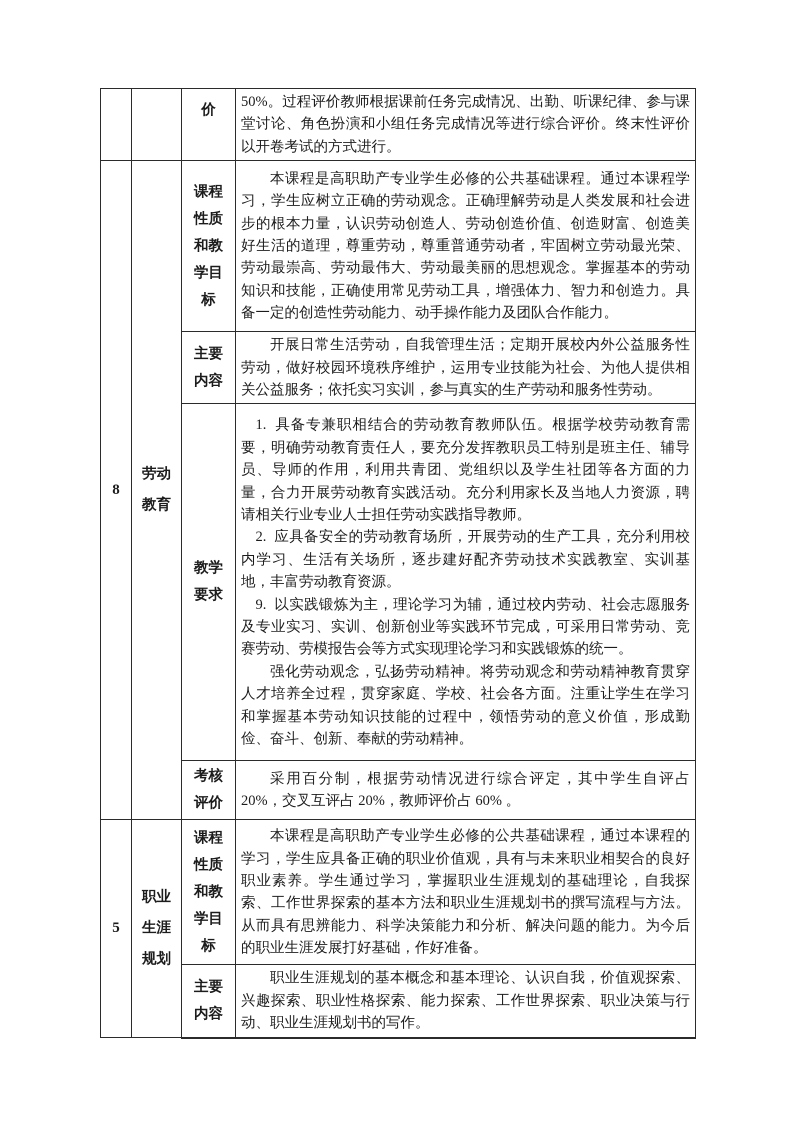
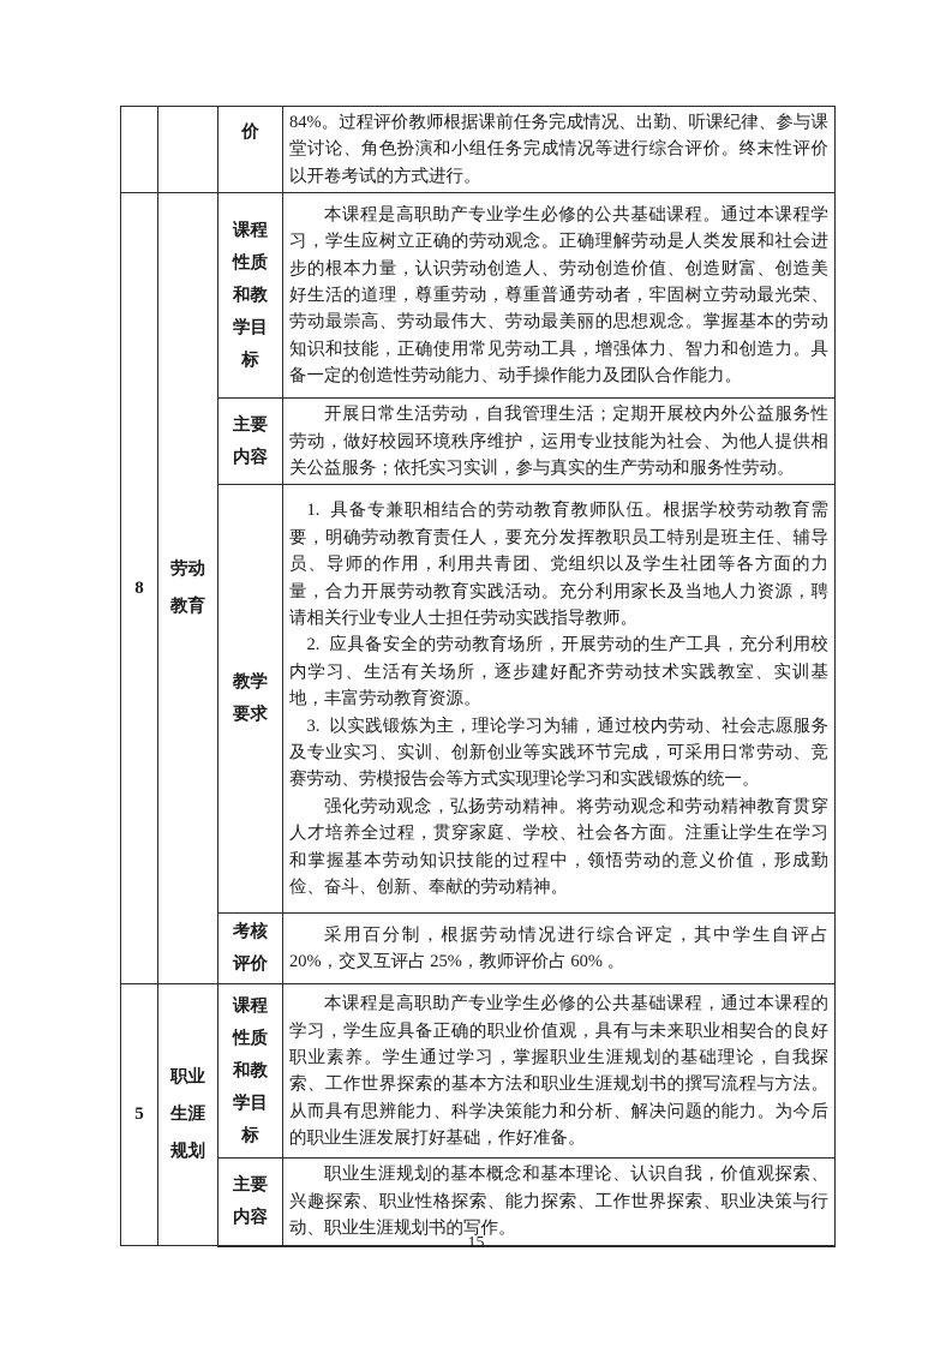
- 		价	50%。过程评价教师根据课前任务完成情况、出勤、听课纪律、参与课堂讨论、角色扮演和小组任务完成情况等进行综合评价。终末性评价以开卷考试的方式进行。
+ 		价	84%。过程评价教师根据课前任务完成情况、出勤、听课纪律、参与课堂讨论、角色扮演和小组任务完成情况等进行综合评价。终末性评价以开卷考试的方式进行。
  8	劳动教育	课程性质和教学目标	本课程是高职助产专业学生必修的公共基础课程。通过本课程学习，学生应树立正确的劳动观念。正确理解劳动是人类发展和社会进步的根本力量，认识劳动创造人、劳动创造价值、创造财富、创造美好生活的道理，尊重劳动，尊重普通劳动者，牢固树立劳动最光荣、劳动最崇高、劳动最伟大、劳动最美丽的思想观念。掌握基本的劳动知识和技能，正确使用常见劳动工具，增强体力、智力和创造力。具备一定的创造性劳动能力、动手操作能力及团队合作能力。
  主要内容	开展日常生活劳动，自我管理生活；定期开展校内外公益服务性劳动，做好校园环境秩序维护，运用专业技能为社会、为他人提供相关公益服务；依托实习实训，参与真实的生产劳动和服务性劳动。
- 教学要求	1. 具备专兼职相结合的劳动教育教师队伍。根据学校劳动教育需要，明确劳动教育责任人，要充分发挥教职员工特别是班主任、辅导员、导师的作用，利用共青团、党组织以及学生社团等各方面的力量，合力开展劳动教育实践活动。充分利用家长及当地人力资源，聘请相关行业专业人士担任劳动实践指导教师。 2. 应具备安全的劳动教育场所，开展劳动的生产工具，充分利用校内学习、生活有关场所，逐步建好配齐劳动技术实践教室、实训基地，丰富劳动教育资源。 9. 以实践锻炼为主，理论学习为辅，通过校内劳动、社会志愿服务及专业实习、实训、创新创业等实践环节完成，可采用日常劳动、竞赛劳动、劳模报告会等方式实现理论学习和实践锻炼的统一。 强化劳动观念，弘扬劳动精神。将劳动观念和劳动精神教育贯穿人才培养全过程，贯穿家庭、学校、社会各方面。注重让学生在学习和掌握基本劳动知识技能的过程中，领悟劳动的意义价值，形成勤俭、奋斗、创新、奉献的劳动精神。
+ 教学要求	1. 具备专兼职相结合的劳动教育教师队伍。根据学校劳动教育需要，明确劳动教育责任人，要充分发挥教职员工特别是班主任、辅导员、导师的作用，利用共青团、党组织以及学生社团等各方面的力量，合力开展劳动教育实践活动。充分利用家长及当地人力资源，聘请相关行业专业人士担任劳动实践指导教师。 2. 应具备安全的劳动教育场所，开展劳动的生产工具，充分利用校内学习、生活有关场所，逐步建好配齐劳动技术实践教室、实训基地，丰富劳动教育资源。 3. 以实践锻炼为主，理论学习为辅，通过校内劳动、社会志愿服务及专业实习、实训、创新创业等实践环节完成，可采用日常劳动、竞赛劳动、劳模报告会等方式实现理论学习和实践锻炼的统一。 强化劳动观念，弘扬劳动精神。将劳动观念和劳动精神教育贯穿人才培养全过程，贯穿家庭、学校、社会各方面。注重让学生在学习和掌握基本劳动知识技能的过程中，领悟劳动的意义价值，形成勤俭、奋斗、创新、奉献的劳动精神。
- 考核评价	采用百分制，根据劳动情况进行综合评定，其中学生自评占 20%，交叉互评占 20%，教师评价占 60% 。
+ 考核评价	采用百分制，根据劳动情况进行综合评定，其中学生自评占 20%，交叉互评占 25%，教师评价占 60% 。
  5	职业生涯规划	课程性质和教学目标	本课程是高职助产专业学生必修的公共基础课程，通过本课程的学习，学生应具备正确的职业价值观，具有与未来职业相契合的良好职业素养。学生通过学习，掌握职业生涯规划的基础理论，自我探索、工作世界探索的基本方法和职业生涯规划书的撰写流程与方法。从而具有思辨能力、科学决策能力和分析、解决问题的能力。为今后的职业生涯发展打好基础，作好准备。
  主要内容	职业生涯规划的基本概念和基本理论、认识自我，价值观探索、兴趣探索、职业性格探索、能力探索、工作世界探索、职业决策与行动、职业生涯规划书的写作。
+ 15
